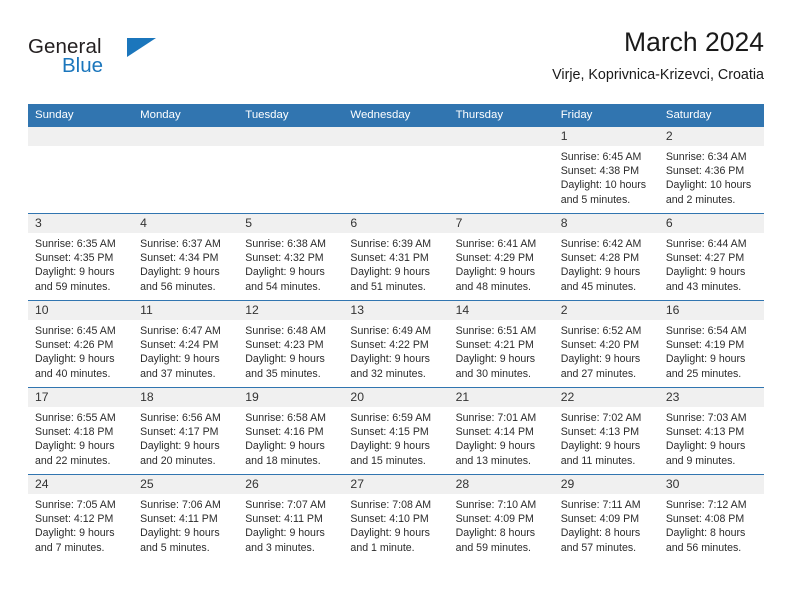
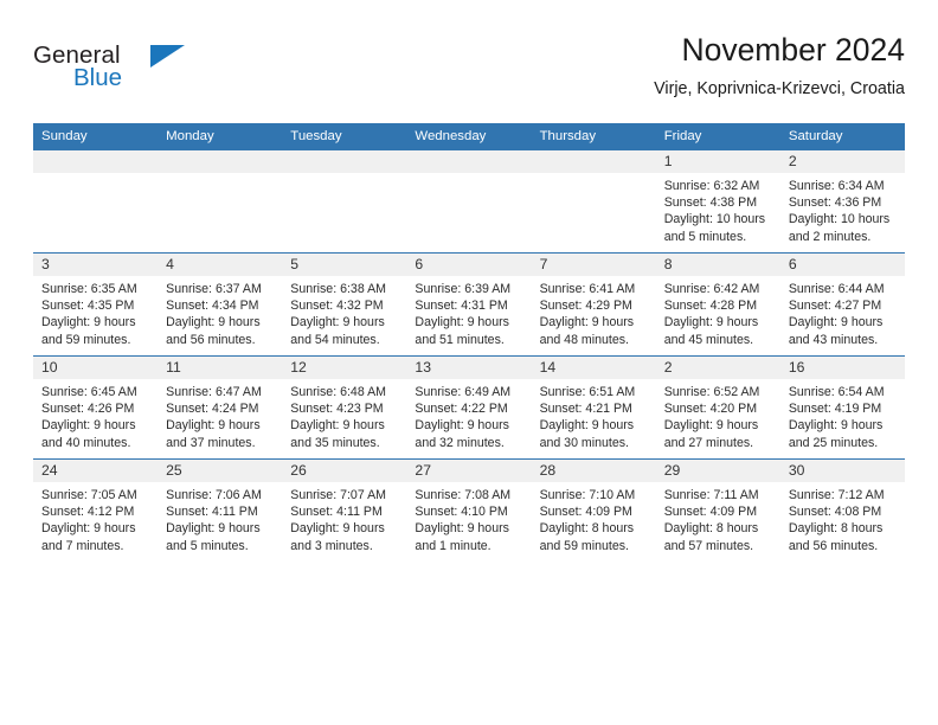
  General
  Blue
- March 2024
+ November 2024
  Virje, Koprivnica-Krizevci, Croatia
  Sunday	Monday	Tuesday	Wednesday	Thursday	Friday	Saturday
- 					1Sunrise: 6:45 AMSunset: 4:38 PMDaylight: 10 hoursand 5 minutes.	2Sunrise: 6:34 AMSunset: 4:36 PMDaylight: 10 hoursand 2 minutes.
+ 					1Sunrise: 6:32 AMSunset: 4:38 PMDaylight: 10 hoursand 5 minutes.	2Sunrise: 6:34 AMSunset: 4:36 PMDaylight: 10 hoursand 2 minutes.
  3Sunrise: 6:35 AMSunset: 4:35 PMDaylight: 9 hoursand 59 minutes.	4Sunrise: 6:37 AMSunset: 4:34 PMDaylight: 9 hoursand 56 minutes.	5Sunrise: 6:38 AMSunset: 4:32 PMDaylight: 9 hoursand 54 minutes.	6Sunrise: 6:39 AMSunset: 4:31 PMDaylight: 9 hoursand 51 minutes.	7Sunrise: 6:41 AMSunset: 4:29 PMDaylight: 9 hoursand 48 minutes.	8Sunrise: 6:42 AMSunset: 4:28 PMDaylight: 9 hoursand 45 minutes.	6Sunrise: 6:44 AMSunset: 4:27 PMDaylight: 9 hoursand 43 minutes.
  10Sunrise: 6:45 AMSunset: 4:26 PMDaylight: 9 hoursand 40 minutes.	11Sunrise: 6:47 AMSunset: 4:24 PMDaylight: 9 hoursand 37 minutes.	12Sunrise: 6:48 AMSunset: 4:23 PMDaylight: 9 hoursand 35 minutes.	13Sunrise: 6:49 AMSunset: 4:22 PMDaylight: 9 hoursand 32 minutes.	14Sunrise: 6:51 AMSunset: 4:21 PMDaylight: 9 hoursand 30 minutes.	2Sunrise: 6:52 AMSunset: 4:20 PMDaylight: 9 hoursand 27 minutes.	16Sunrise: 6:54 AMSunset: 4:19 PMDaylight: 9 hoursand 25 minutes.
- 17Sunrise: 6:55 AMSunset: 4:18 PMDaylight: 9 hoursand 22 minutes.	18Sunrise: 6:56 AMSunset: 4:17 PMDaylight: 9 hoursand 20 minutes.	19Sunrise: 6:58 AMSunset: 4:16 PMDaylight: 9 hoursand 18 minutes.	20Sunrise: 6:59 AMSunset: 4:15 PMDaylight: 9 hoursand 15 minutes.	21Sunrise: 7:01 AMSunset: 4:14 PMDaylight: 9 hoursand 13 minutes.	22Sunrise: 7:02 AMSunset: 4:13 PMDaylight: 9 hoursand 11 minutes.	23Sunrise: 7:03 AMSunset: 4:13 PMDaylight: 9 hoursand 9 minutes.
  24Sunrise: 7:05 AMSunset: 4:12 PMDaylight: 9 hoursand 7 minutes.	25Sunrise: 7:06 AMSunset: 4:11 PMDaylight: 9 hoursand 5 minutes.	26Sunrise: 7:07 AMSunset: 4:11 PMDaylight: 9 hoursand 3 minutes.	27Sunrise: 7:08 AMSunset: 4:10 PMDaylight: 9 hoursand 1 minute.	28Sunrise: 7:10 AMSunset: 4:09 PMDaylight: 8 hoursand 59 minutes.	29Sunrise: 7:11 AMSunset: 4:09 PMDaylight: 8 hoursand 57 minutes.	30Sunrise: 7:12 AMSunset: 4:08 PMDaylight: 8 hoursand 56 minutes.
